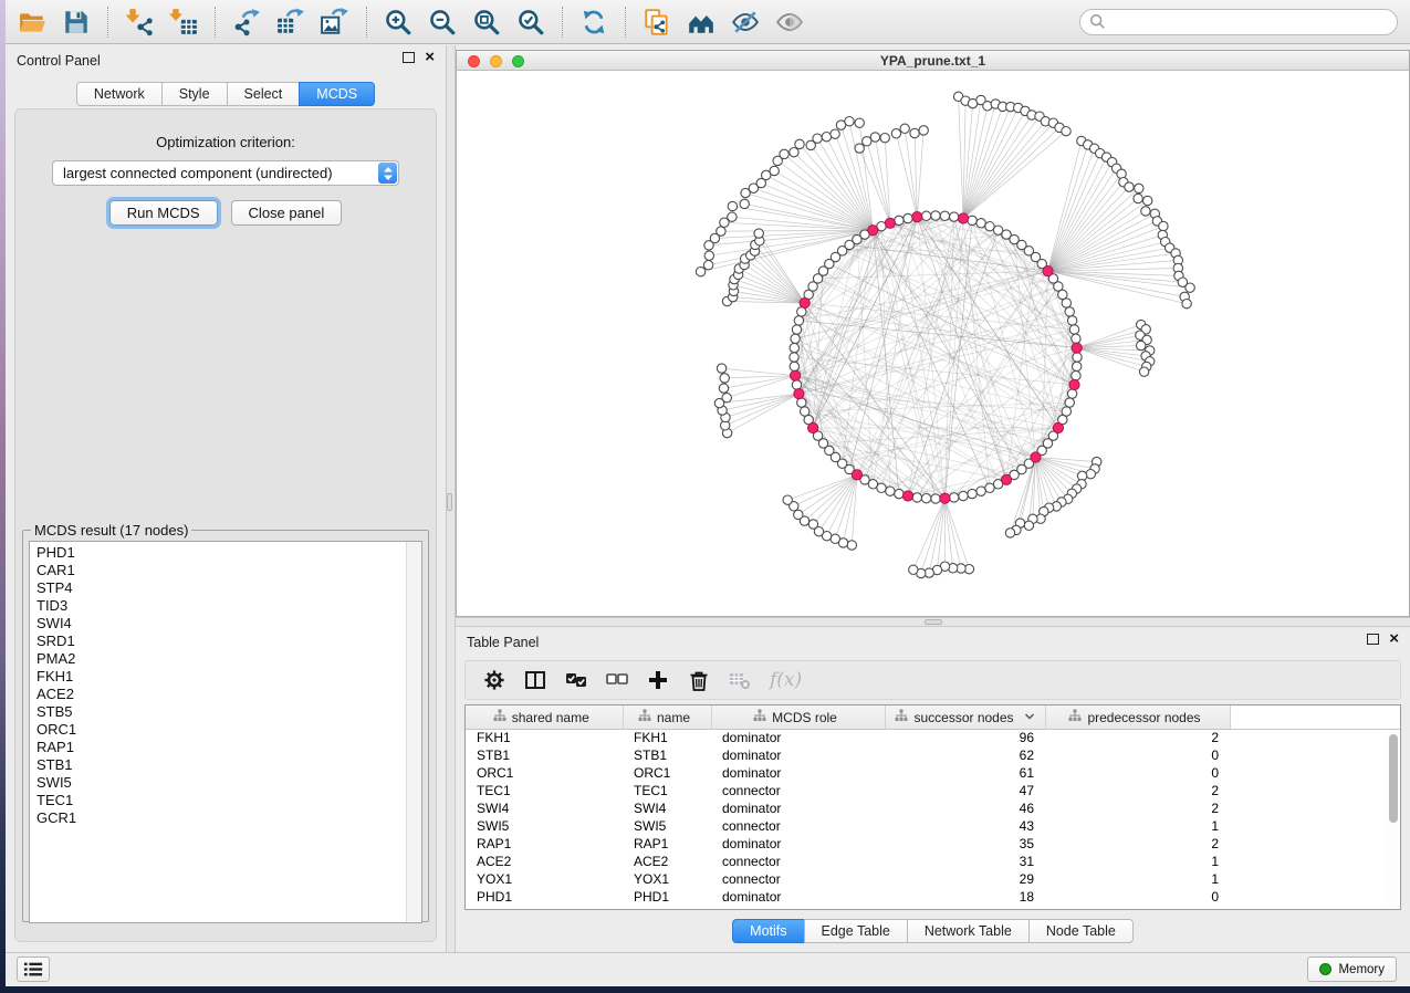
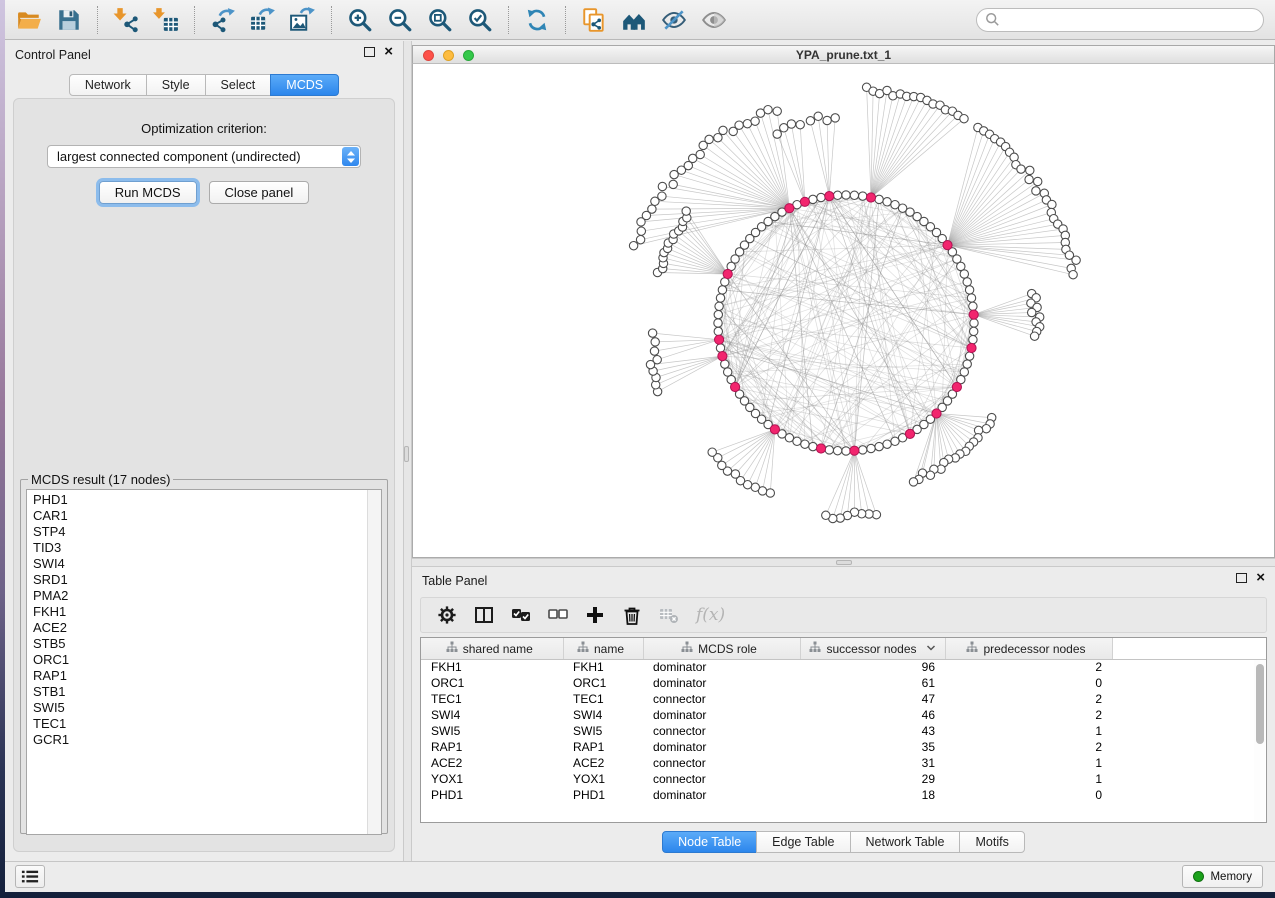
  Control Panel
  ×
  Network
  Style
  Select
  MCDS
  Optimization criterion:
  largest connected component (undirected)
  Run MCDS
  Close panel
  MCDS result (17 nodes)
  PHD1
  CAR1
  STP4
  TID3
  SWI4
  SRD1
  PMA2
  FKH1
  ACE2
  STB5
  ORC1
  RAP1
  STB1
  SWI5
  TEC1
  GCR1
  YPA_prune.txt_1
  Table Panel
  ×
  f(x)
  shared name	name	MCDS role	successor nodes	predecessor nodes
  FKH1	FKH1	dominator	96	2
- STB1	STB1	dominator	62	0
  ORC1	ORC1	dominator	61	0
  TEC1	TEC1	connector	47	2
  SWI4	SWI4	dominator	46	2
  SWI5	SWI5	connector	43	1
  RAP1	RAP1	dominator	35	2
  ACE2	ACE2	connector	31	1
  YOX1	YOX1	connector	29	1
  PHD1	PHD1	dominator	18	0
- Motifs
+ Node Table
  Edge Table
  Network Table
- Node Table
+ Motifs
  Memory
